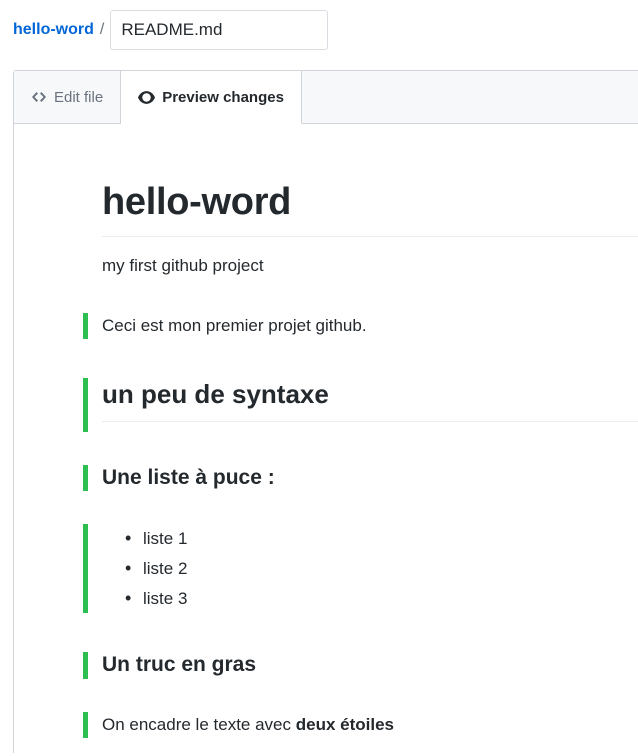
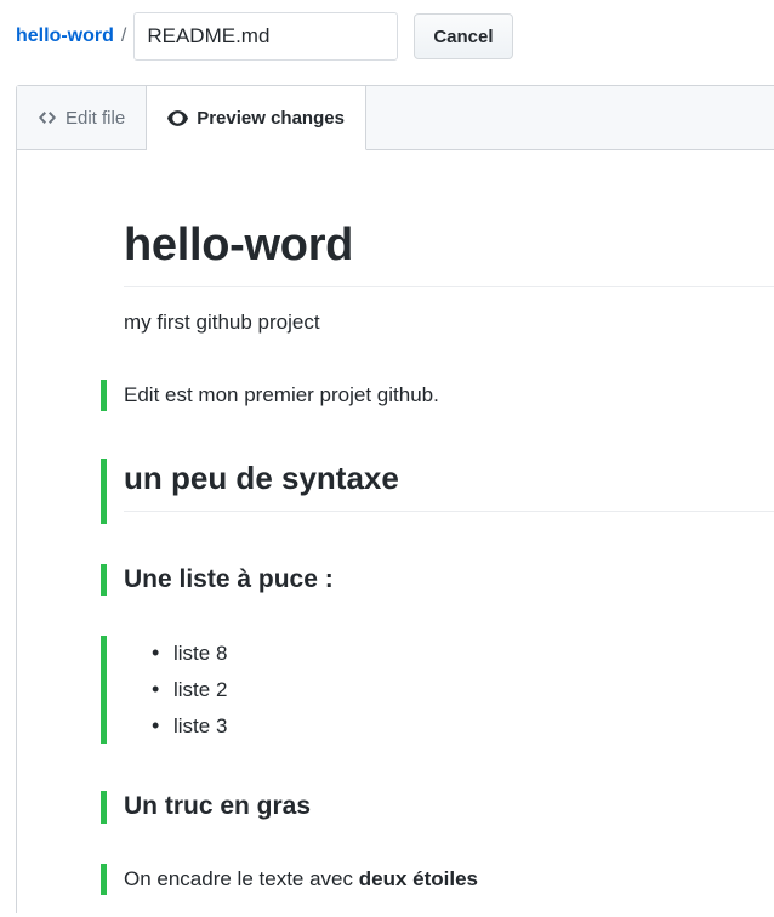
  hello-word
  /
  README.md
+ Cancel
  Edit file
  Preview changes
  hello-word
  my first github project
- Ceci est mon premier projet github.
+ Edit est mon premier projet github.
  un peu de syntaxe
  Une liste à puce :
- liste 1
+ liste 8
  liste 2
  liste 3
  Un truc en gras
  On encadre le texte avec deux étoiles
